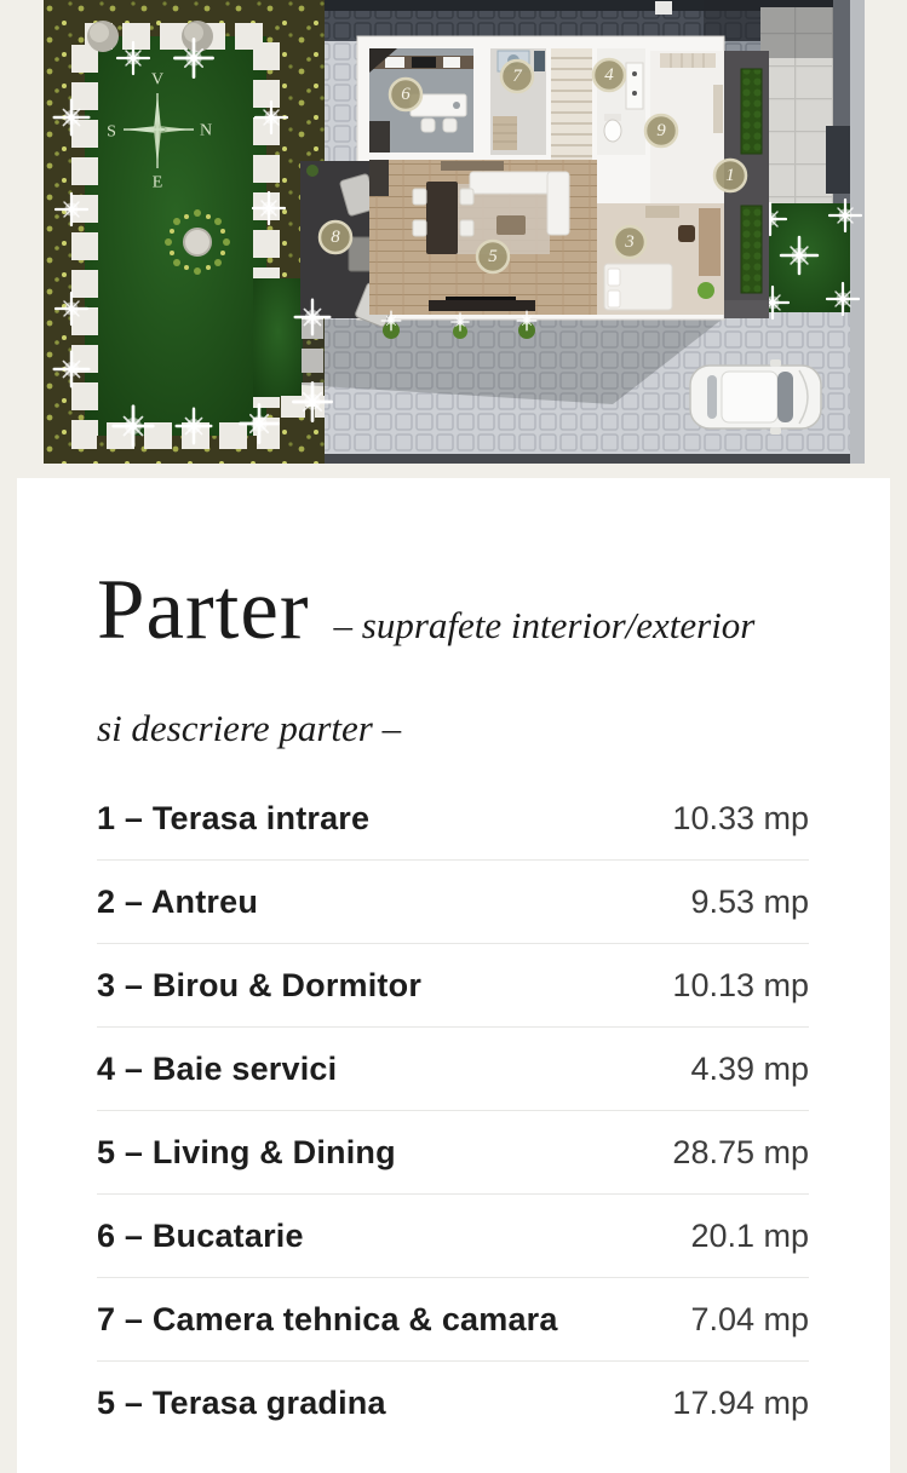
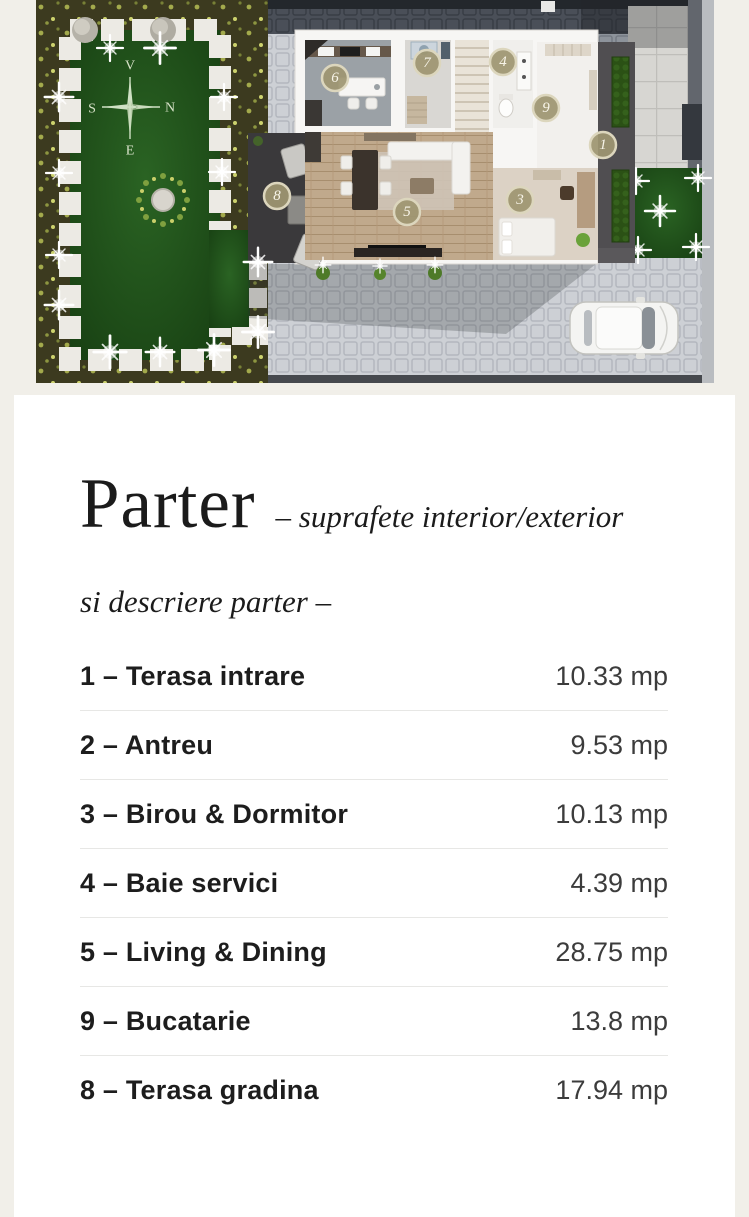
  V
  N
  S
  E
  1
  9
  3
  4
  5
  6
  7
  8
  Parter
  – suprafete interior/exterior
  si descriere parter –
  1 – Terasa intrare
  10.33 mp
  2 – Antreu
  9.53 mp
  3 – Birou & Dormitor
  10.13 mp
  4 – Baie servici
  4.39 mp
  5 – Living & Dining
  28.75 mp
- 6 – Bucatarie
+ 9 – Bucatarie
- 20.1 mp
+ 13.8 mp
- 7 – Camera tehnica & camara
- 7.04 mp
- 5 – Terasa gradina
+ 8 – Terasa gradina
  17.94 mp
